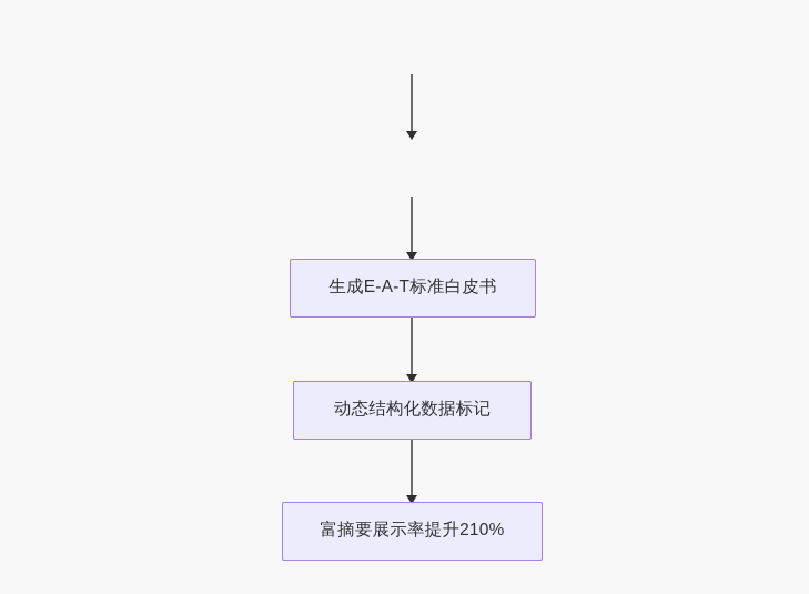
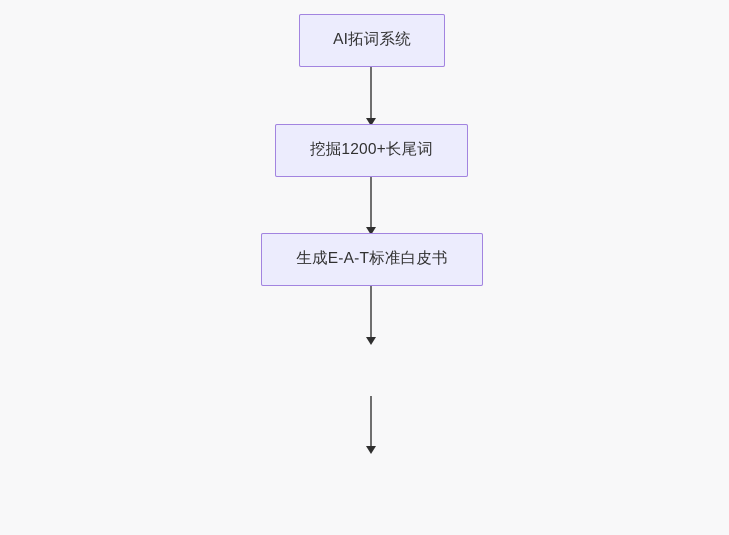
+ AI拓词系统
+ 挖掘1200+长尾词
  生成E-A-T标准白皮书
- 动态结构化数据标记
- 富摘要展示率提升210%
